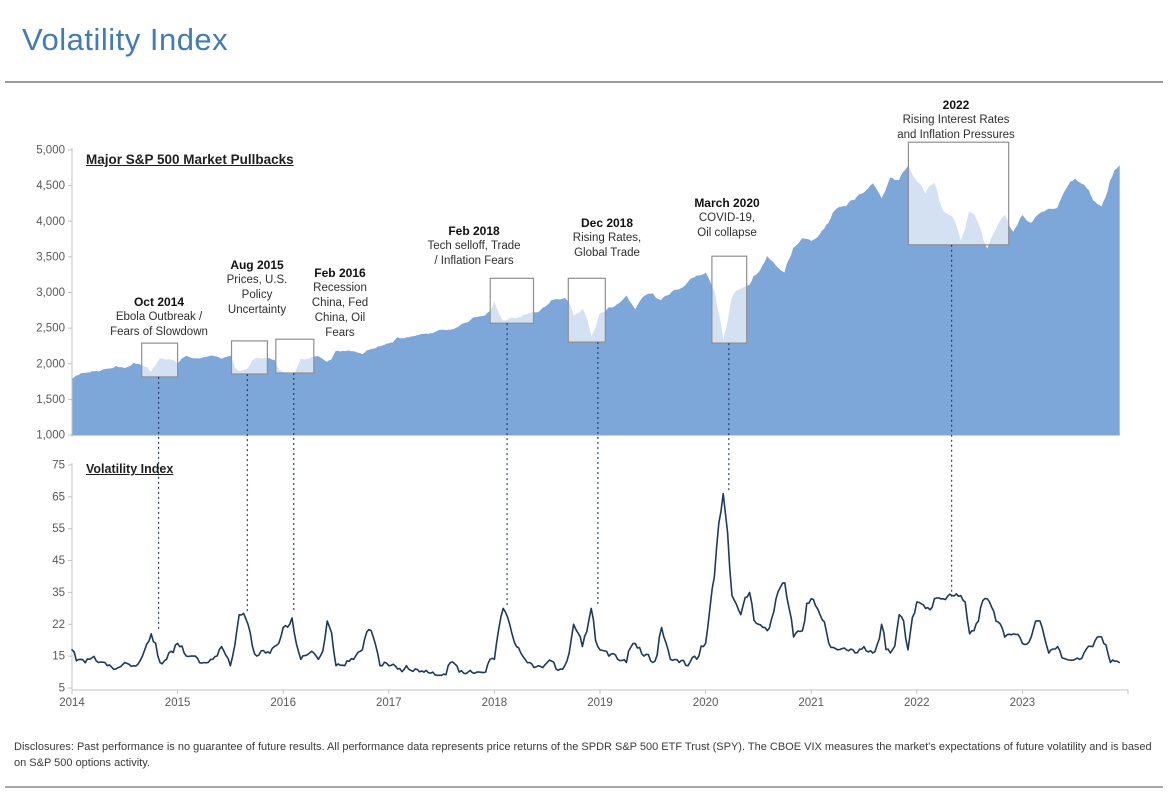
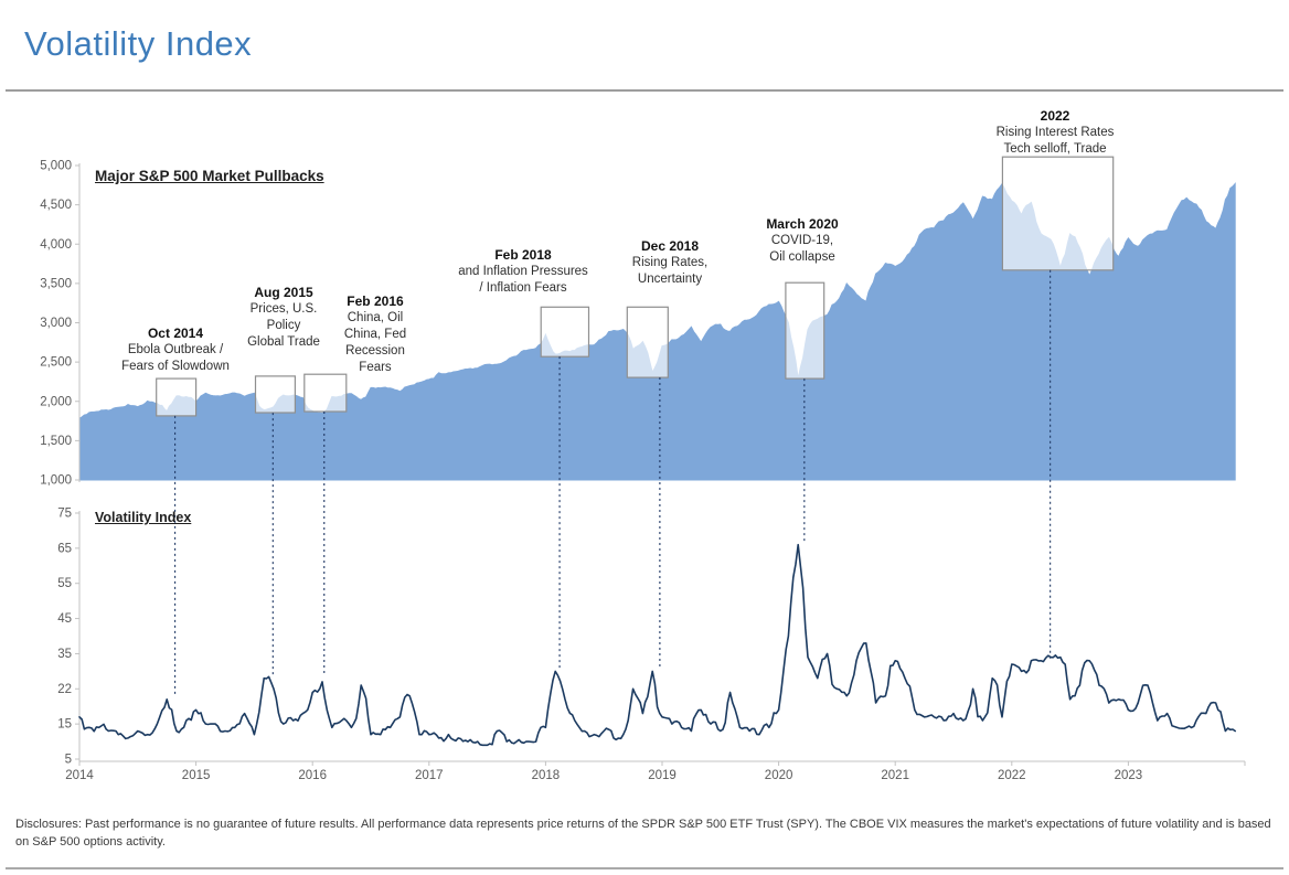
  Volatility Index
  5,000
  4,500
  4,000
  3,500
  3,000
  2,500
  2,000
  1,500
  1,000
  75
  65
  55
  45
  35
  22
  15
  5
  2014
  2015
  2016
  2017
  2018
  2019
  2020
  2021
  2022
  2023
  Major S&P 500 Market Pullbacks
  Volatility Index
  Oct 2014
  Ebola Outbreak /
  Fears of Slowdown
  Aug 2015
  Prices, U.S.
  Policy
- Uncertainty
+ Global Trade
  Feb 2016
- Recession
+ China, Oil
  China, Fed
- China, Oil
+ Recession
  Fears
  Feb 2018
- Tech selloff, Trade
+ and Inflation Pressures
  / Inflation Fears
  Dec 2018
  Rising Rates,
- Global Trade
+ Uncertainty
  March 2020
  COVID-19,
  Oil collapse
  2022
  Rising Interest Rates
- and Inflation Pressures
+ Tech selloff, Trade
  Disclosures: Past performance is no guarantee of future results. All performance data represents price returns of the SPDR S&P 500 ETF Trust (SPY). The CBOE VIX measures the market's expectations of future volatility and is based on S&P 500 options activity.
